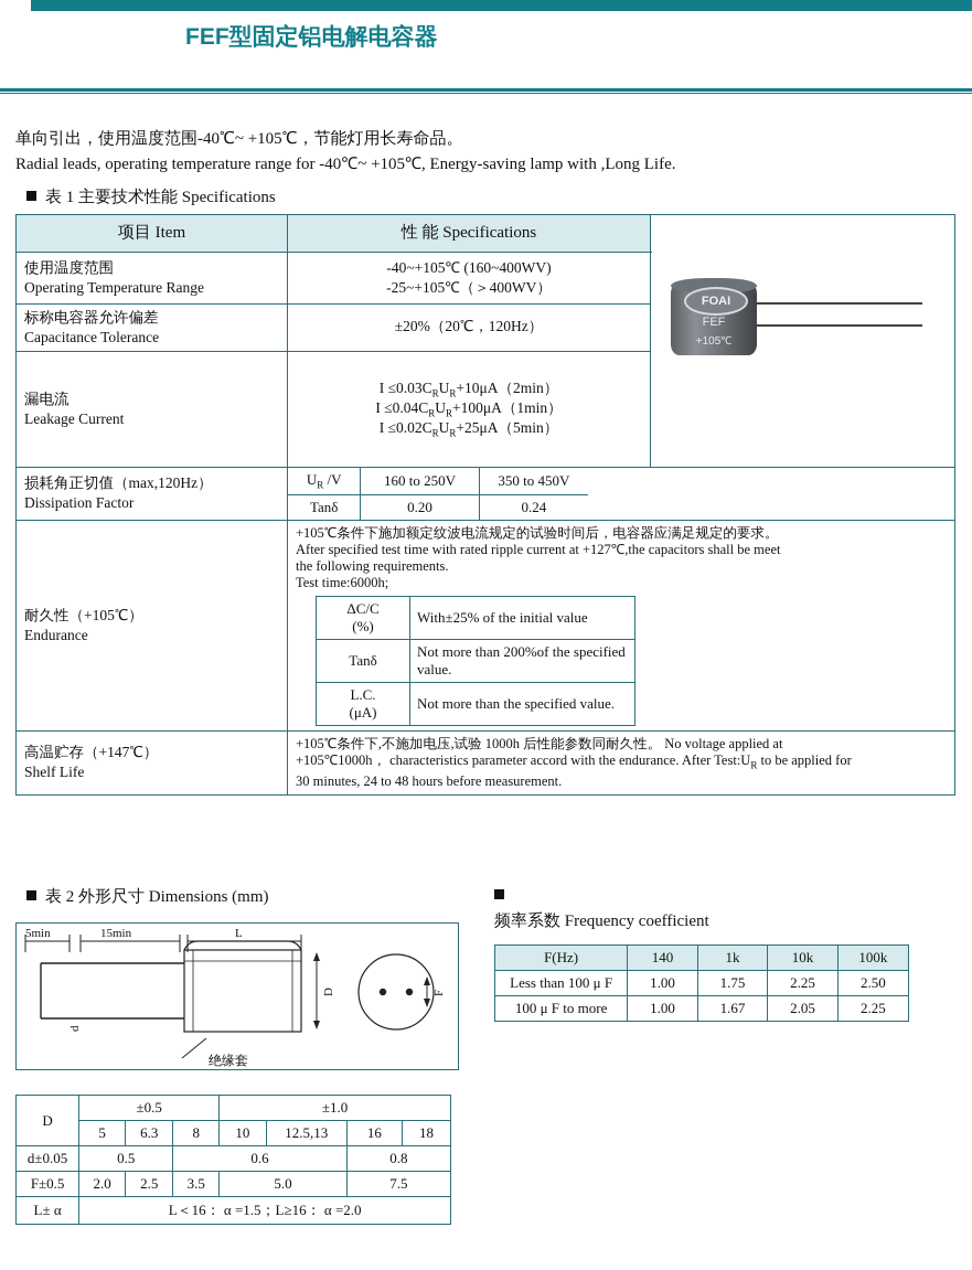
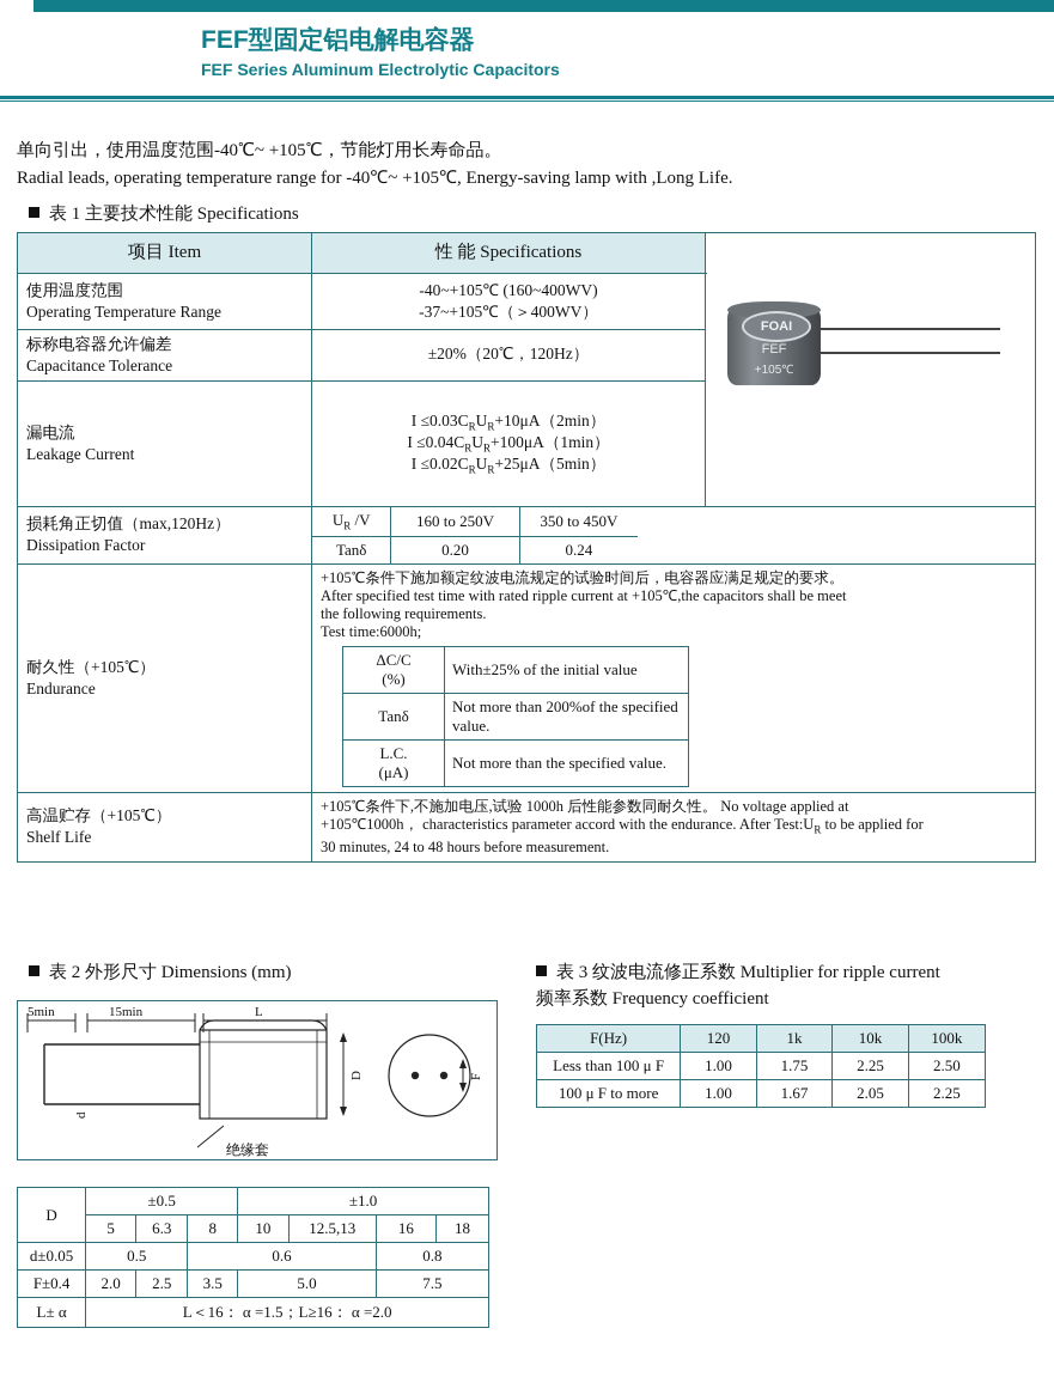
  FEF型固定铝电解电容器
+ FEF Series Aluminum Electrolytic Capacitors
  单向引出，使用温度范围-40℃~ +105℃，节能灯用长寿命品。
  Radial leads, operating temperature range for -40℃~ +105℃, Energy-saving lamp with ,Long Life.
  表 1 主要技术性能 Specifications
  项目 Item	性 能 Specifications	FOAI FEF +105℃
- 使用温度范围 Operating Temperature Range	-40~+105℃ (160~400WV) -25~+105℃（＞400WV）
+ 使用温度范围 Operating Temperature Range	-40~+105℃ (160~400WV) -37~+105℃（＞400WV）
  标称电容器允许偏差 Capacitance Tolerance	±20%（20℃，120Hz）
  漏电流 Leakage Current	I ≤0.03CRUR+10μA（2min） I ≤0.04CRUR+100μA（1min） I ≤0.02CRUR+25μA（5min）
  损耗角正切值（max,120Hz） Dissipation Factor
  UR /V	160 to 250V	350 to 450V
  Tanδ	0.20	0.24
- 耐久性（+105℃） Endurance	+105℃条件下施加额定纹波电流规定的试验时间后，电容器应满足规定的要求。 After specified test time with rated ripple current at +127℃,the capacitors shall be meet the following requirements. Test time:6000h;
+ 耐久性（+105℃） Endurance	+105℃条件下施加额定纹波电流规定的试验时间后，电容器应满足规定的要求。 After specified test time with rated ripple current at +105℃,the capacitors shall be meet the following requirements. Test time:6000h;
  ΔC/C (%)	With±25% of the initial value
  Tanδ	Not more than 200%of the specified value.
  L.C. (μA)	Not more than the specified value.
- 高温贮存（+147℃） Shelf Life	+105℃条件下,不施加电压,试验 1000h 后性能参数同耐久性。 No voltage applied at +105℃1000h， characteristics parameter accord with the endurance. After Test:UR to be applied for 30 minutes, 24 to 48 hours before measurement.
+ 高温贮存（+105℃） Shelf Life	+105℃条件下,不施加电压,试验 1000h 后性能参数同耐久性。 No voltage applied at +105℃1000h， characteristics parameter accord with the endurance. After Test:UR to be applied for 30 minutes, 24 to 48 hours before measurement.
  表 2 外形尺寸 Dimensions (mm)
+ 表 3 纹波电流修正系数 Multiplier for ripple current
  频率系数 Frequency coefficient
  5min
  15min
  L
  绝缘套
  D	±0.5	±1.0
  5	6.3	8	10	12.5,13	16	18
  d±0.05	0.5	0.6	0.8
- F±0.5	2.0	2.5	3.5	5.0	7.5
+ F±0.4	2.0	2.5	3.5	5.0	7.5
  L± α	L＜16： α =1.5；L≥16： α =2.0
- F(Hz)	140	1k	10k	100k
+ F(Hz)	120	1k	10k	100k
  Less than 100 μ F	1.00	1.75	2.25	2.50
  100 μ F to more	1.00	1.67	2.05	2.25
